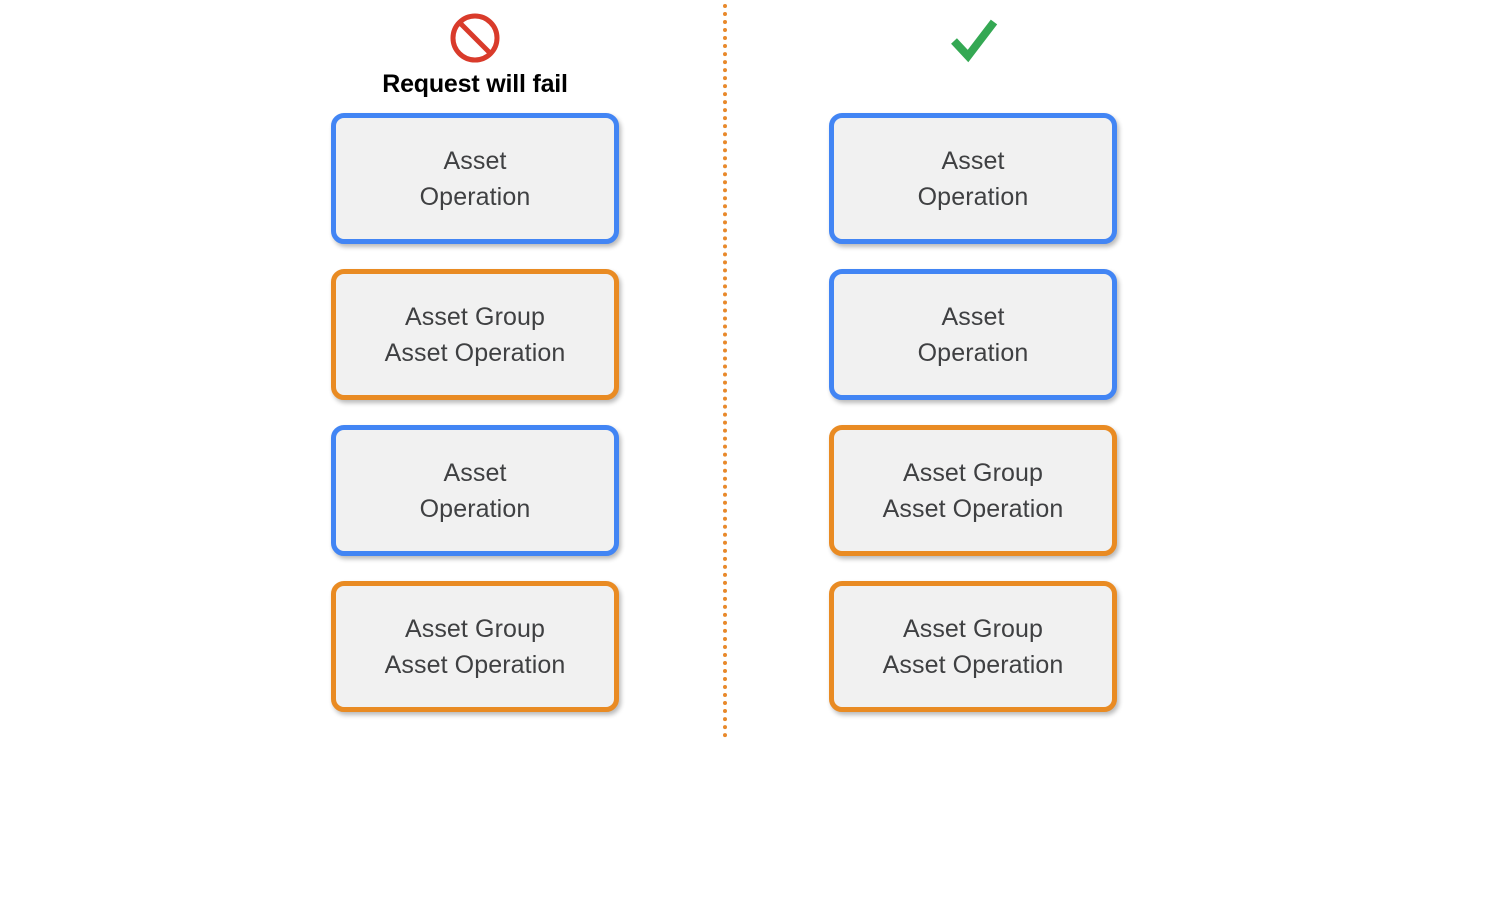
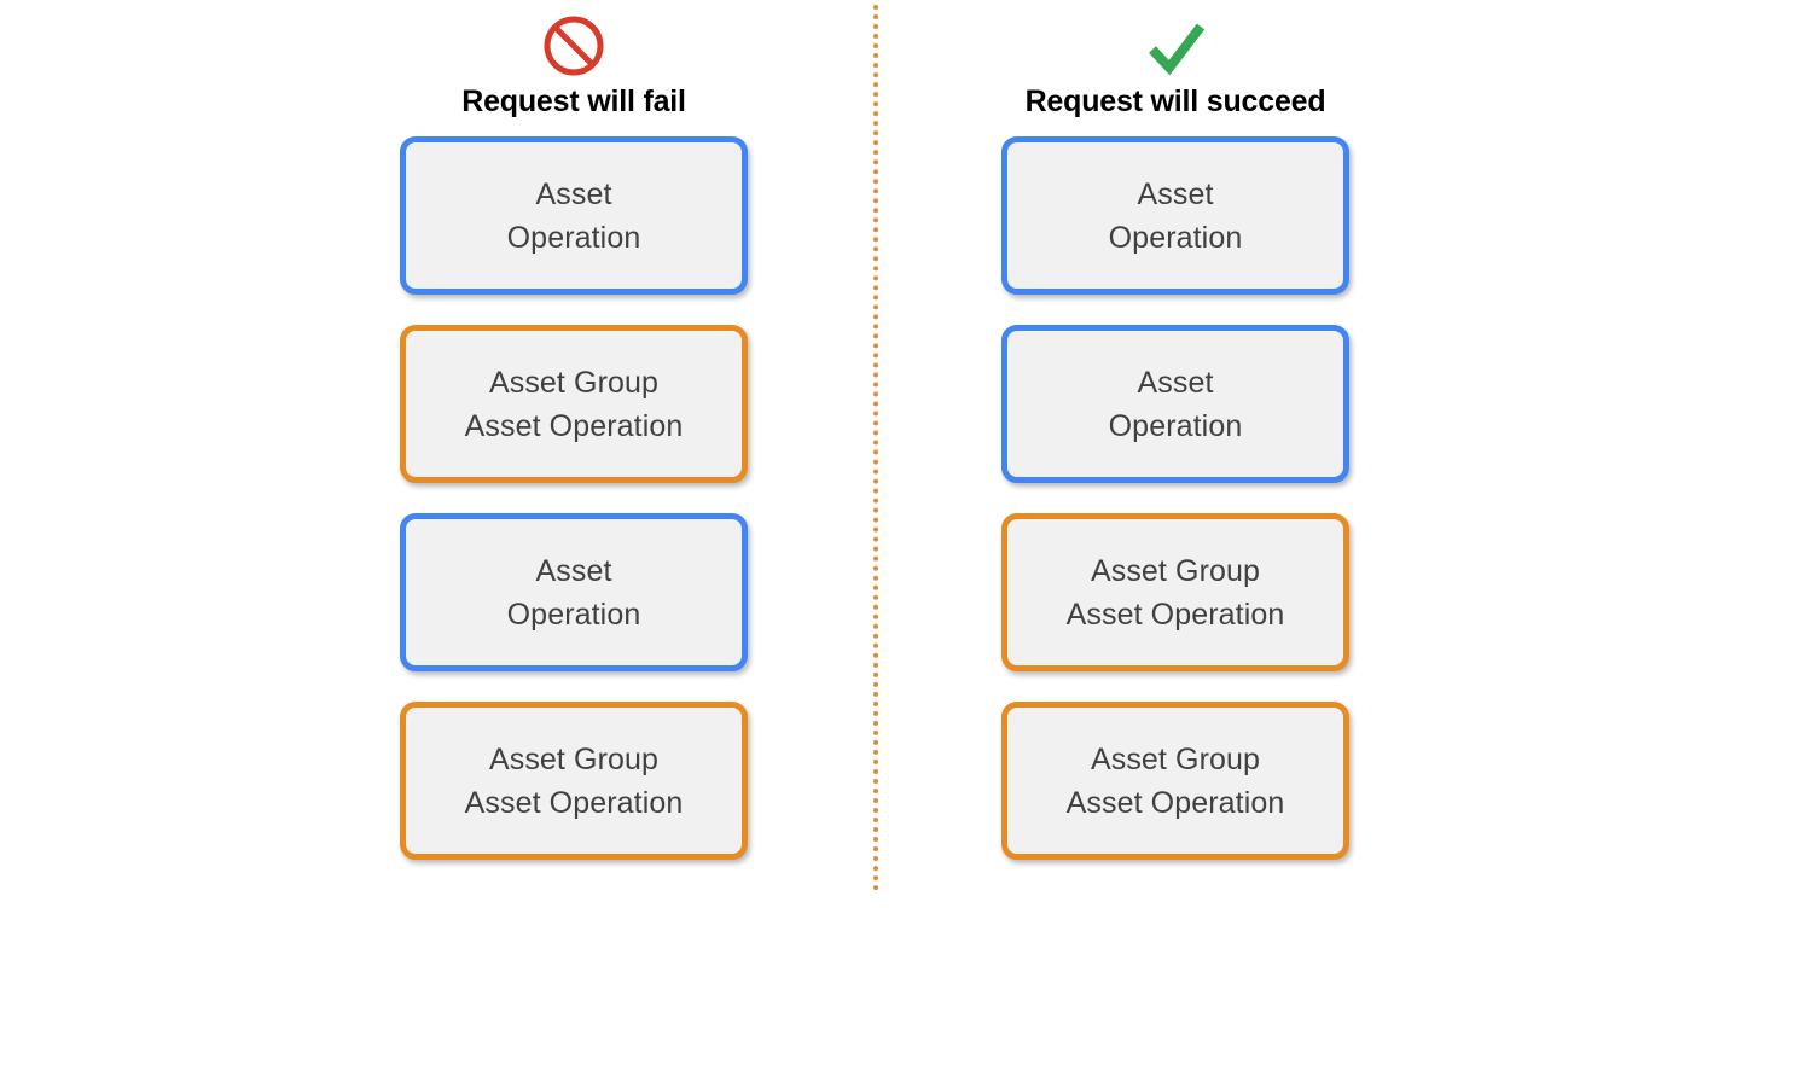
  Request will fail
  Asset
  Operation
  Asset Group
  Asset Operation
  Asset
  Operation
  Asset Group
  Asset Operation
+ Request will succeed
  Asset
  Operation
  Asset
  Operation
  Asset Group
  Asset Operation
  Asset Group
  Asset Operation
